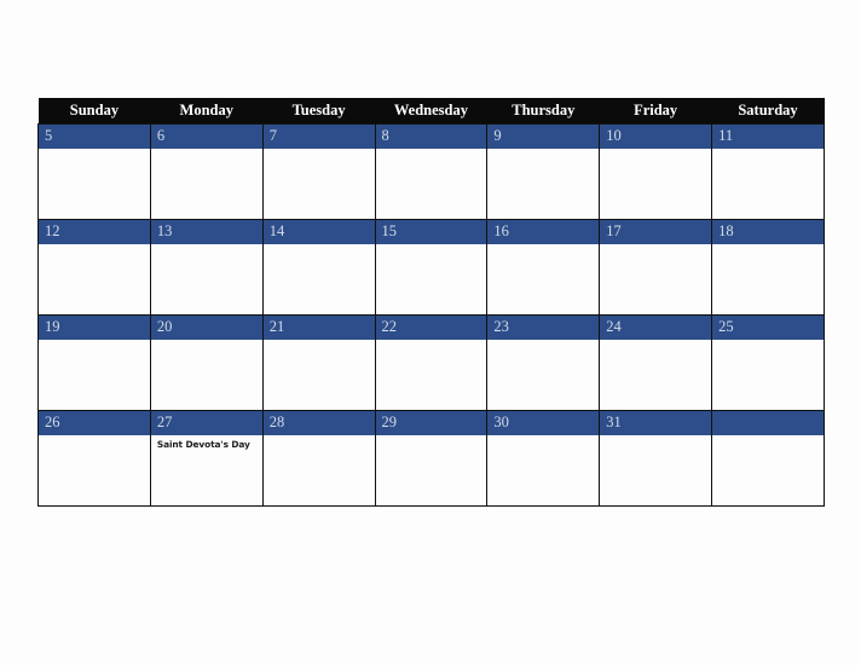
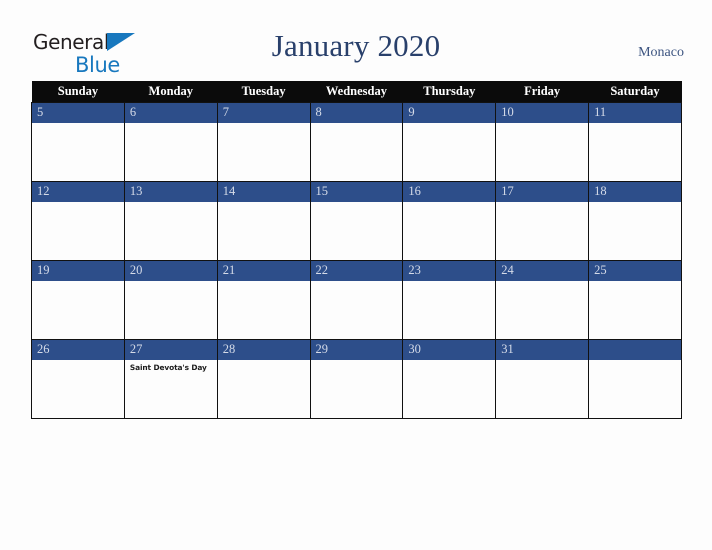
+ General
+ Blue
+ January 2020
+ Monaco
  Sunday	Monday	Tuesday	Wednesday	Thursday	Friday	Saturday
  5	6	7	8	9	10	11
  12	13	14	15	16	17	18
  19	20	21	22	23	24	25
  26	27Saint Devota's Day	28	29	30	31
